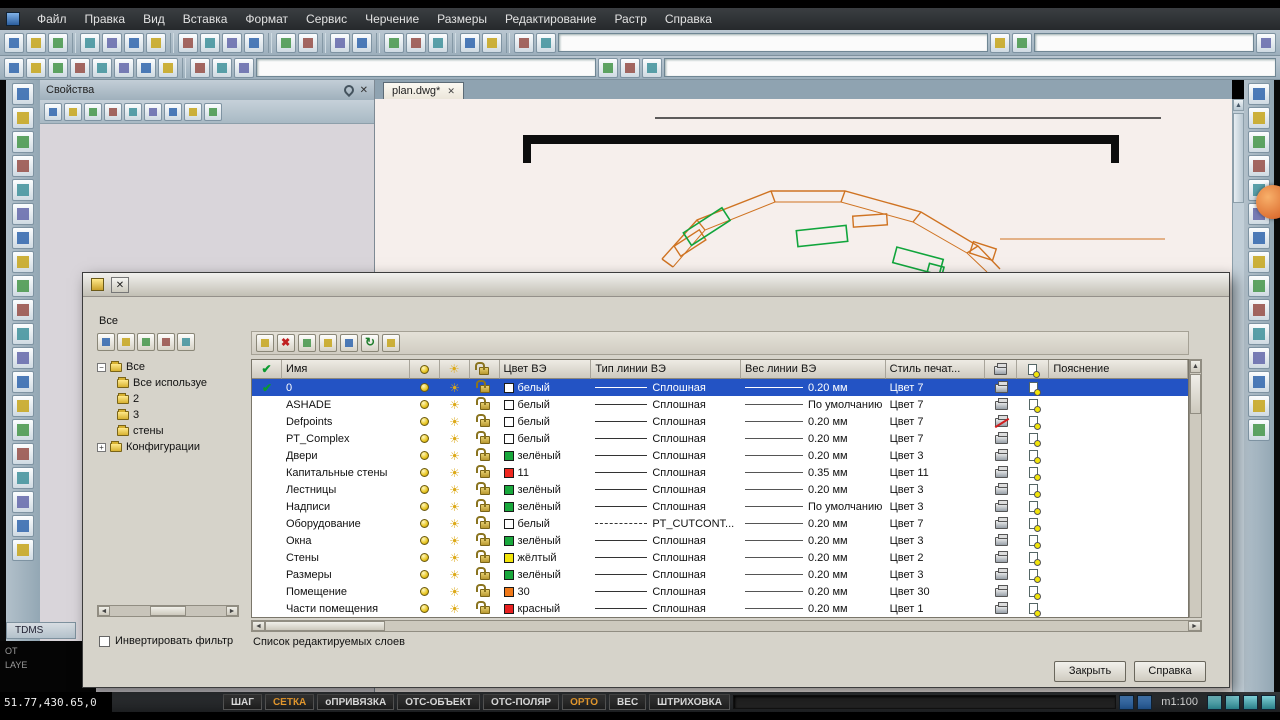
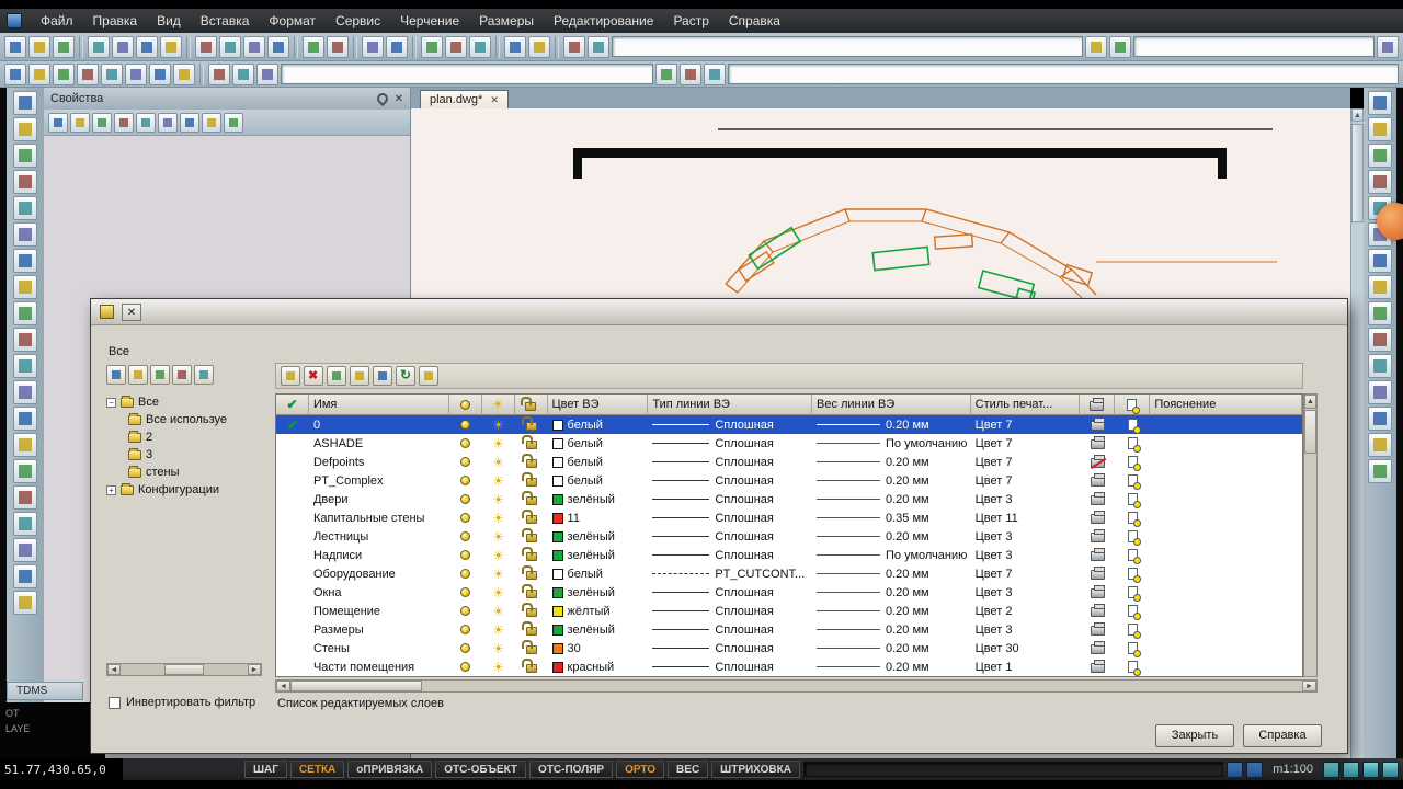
  Файл
  Правка
  Вид
  Вставка
  Формат
  Сервис
  Черчение
  Размеры
  Редактирование
  Растр
  Справка
  Свойства
  ✕
  plan.dwg*
  ✕
  TDMS
  ОТ
  LAYE
  ✕
  Все
  −
  Все
  Все используе
  2
  3
  стены
  +
  Конфигурации
  Инвертировать фильтр
  ✔
  Имя
  ☀
  Цвет ВЭ
  Тип линии ВЭ
  Вес линии ВЭ
  Стиль печат...
  Пояснение
  ✔
  0
  ☀
  белый
  Сплошная
  0.20 мм
  Цвет 7
  ASHADE
  ☀
  белый
  Сплошная
  По умолчанию
  Цвет 7
  Defpoints
  ☀
  белый
  Сплошная
  0.20 мм
  Цвет 7
  PT_Complex
  ☀
  белый
  Сплошная
  0.20 мм
  Цвет 7
  Двери
  ☀
  зелёный
  Сплошная
  0.20 мм
  Цвет 3
  Капитальные стены
  ☀
  11
  Сплошная
  0.35 мм
  Цвет 11
  Лестницы
  ☀
  зелёный
  Сплошная
  0.20 мм
  Цвет 3
  Надписи
  ☀
  зелёный
  Сплошная
  По умолчанию
  Цвет 3
  Оборудование
  ☀
  белый
  PT_CUTCONT...
  0.20 мм
  Цвет 7
  Окна
  ☀
  зелёный
  Сплошная
  0.20 мм
  Цвет 3
- Стены
+ Помещение
  ☀
  жёлтый
  Сплошная
  0.20 мм
  Цвет 2
  Размеры
  ☀
  зелёный
  Сплошная
  0.20 мм
  Цвет 3
- Помещение
+ Стены
  ☀
  30
  Сплошная
  0.20 мм
  Цвет 30
  Части помещения
  ☀
  красный
  Сплошная
  0.20 мм
  Цвет 1
  Список редактируемых слоев
  Закрыть
  Справка
  51.77,430.65,0
  ШАГ
  СЕТКА
  оПРИВЯЗКА
  ОТС-ОБЪЕКТ
  ОТС-ПОЛЯР
  ОРТО
  ВЕС
  ШТРИХОВКА
  m1:100
